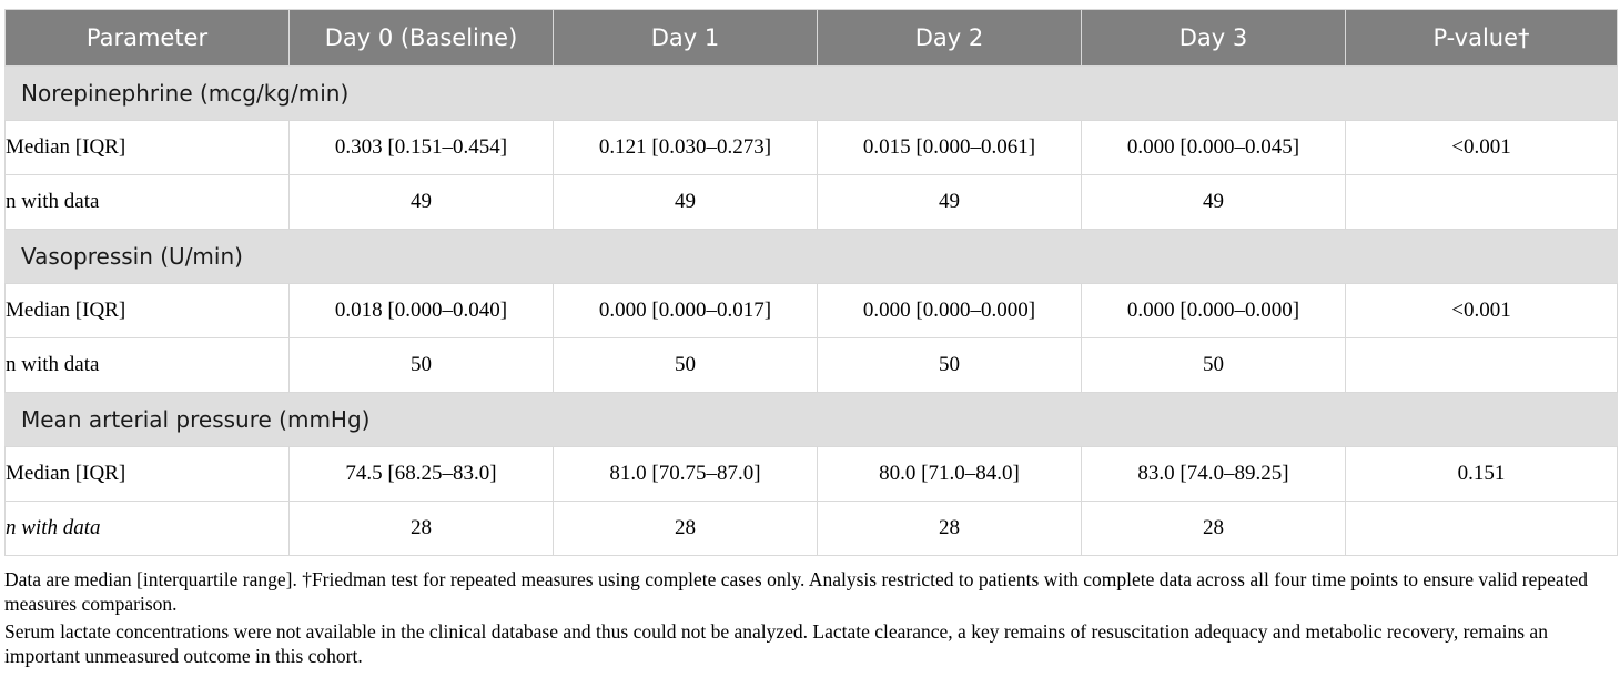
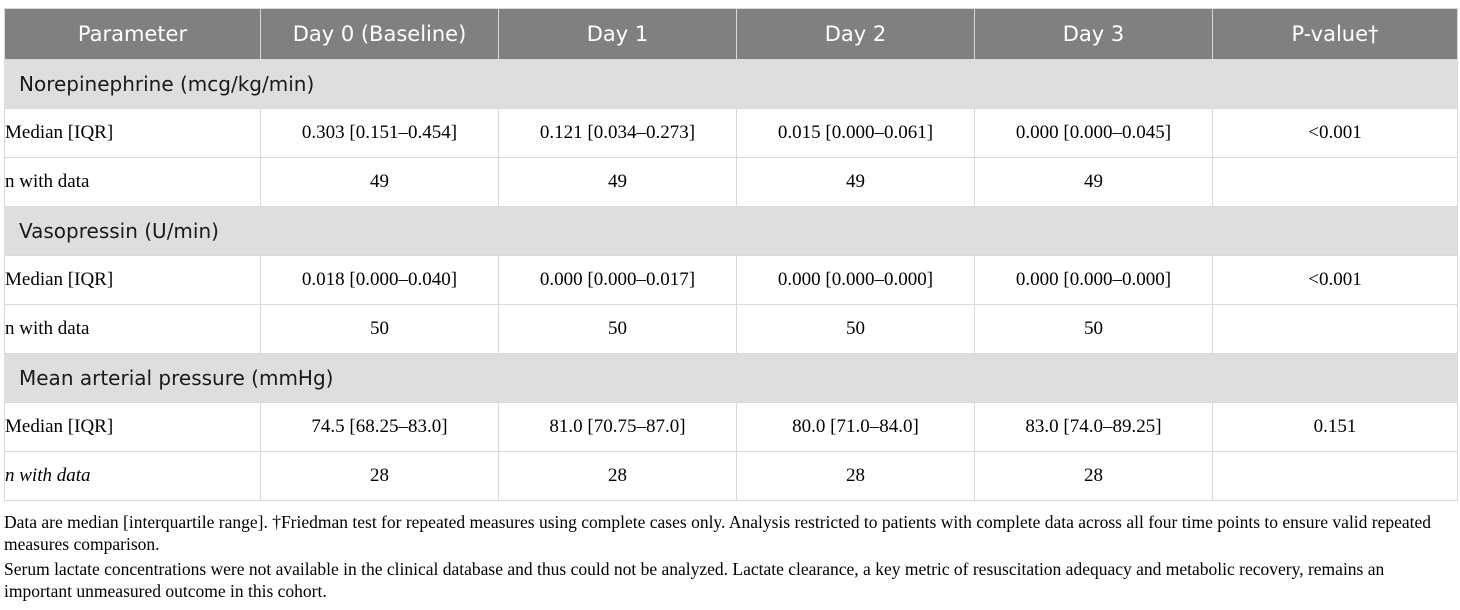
  Parameter	Day 0 (Baseline)	Day 1	Day 2	Day 3	P-value†
  Norepinephrine (mcg/kg/min)
- Median [IQR]	0.303 [0.151–0.454]	0.121 [0.030–0.273]	0.015 [0.000–0.061]	0.000 [0.000–0.045]	<0.001
+ Median [IQR]	0.303 [0.151–0.454]	0.121 [0.034–0.273]	0.015 [0.000–0.061]	0.000 [0.000–0.045]	<0.001
  n with data	49	49	49	49
  Vasopressin (U/min)
  Median [IQR]	0.018 [0.000–0.040]	0.000 [0.000–0.017]	0.000 [0.000–0.000]	0.000 [0.000–0.000]	<0.001
  n with data	50	50	50	50
  Mean arterial pressure (mmHg)
  Median [IQR]	74.5 [68.25–83.0]	81.0 [70.75–87.0]	80.0 [71.0–84.0]	83.0 [74.0–89.25]	0.151
  n with data	28	28	28	28
  Data are median [interquartile range]. †Friedman test for repeated measures using complete cases only. Analysis restricted to patients with complete data across all four time points to ensure valid repeated measures comparison.
- Serum lactate concentrations were not available in the clinical database and thus could not be analyzed. Lactate clearance, a key remains of resuscitation adequacy and metabolic recovery, remains an important unmeasured outcome in this cohort.
+ Serum lactate concentrations were not available in the clinical database and thus could not be analyzed. Lactate clearance, a key metric of resuscitation adequacy and metabolic recovery, remains an important unmeasured outcome in this cohort.
